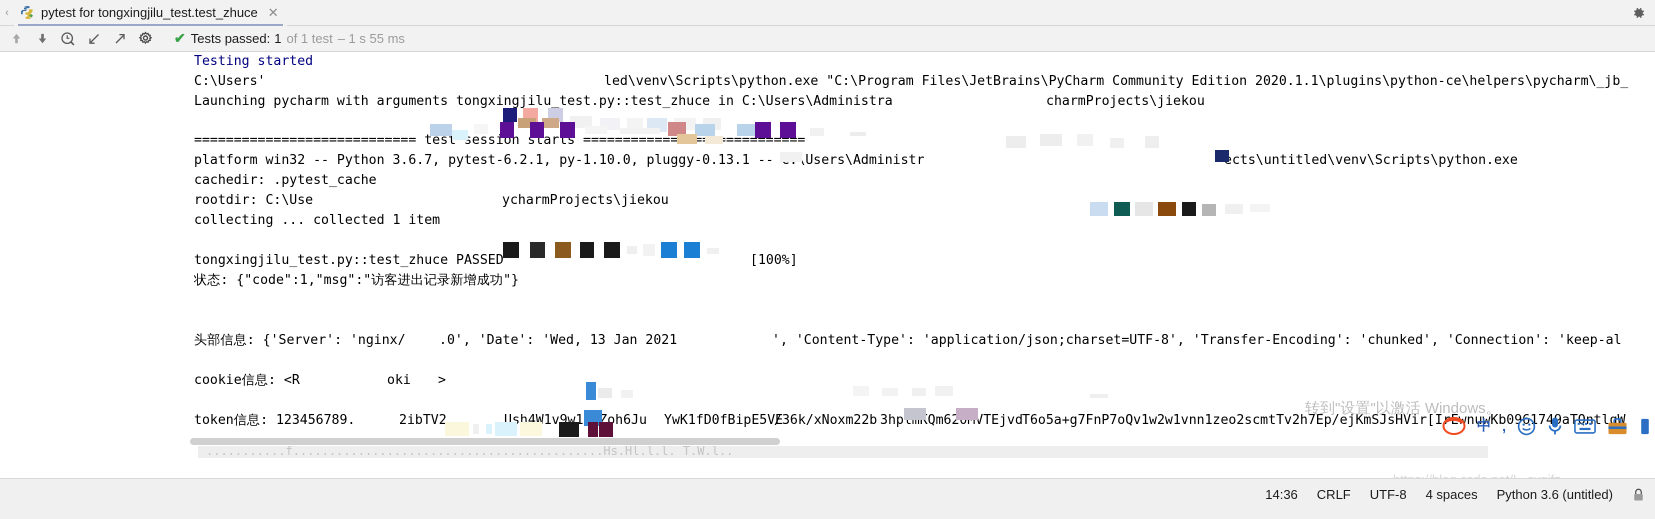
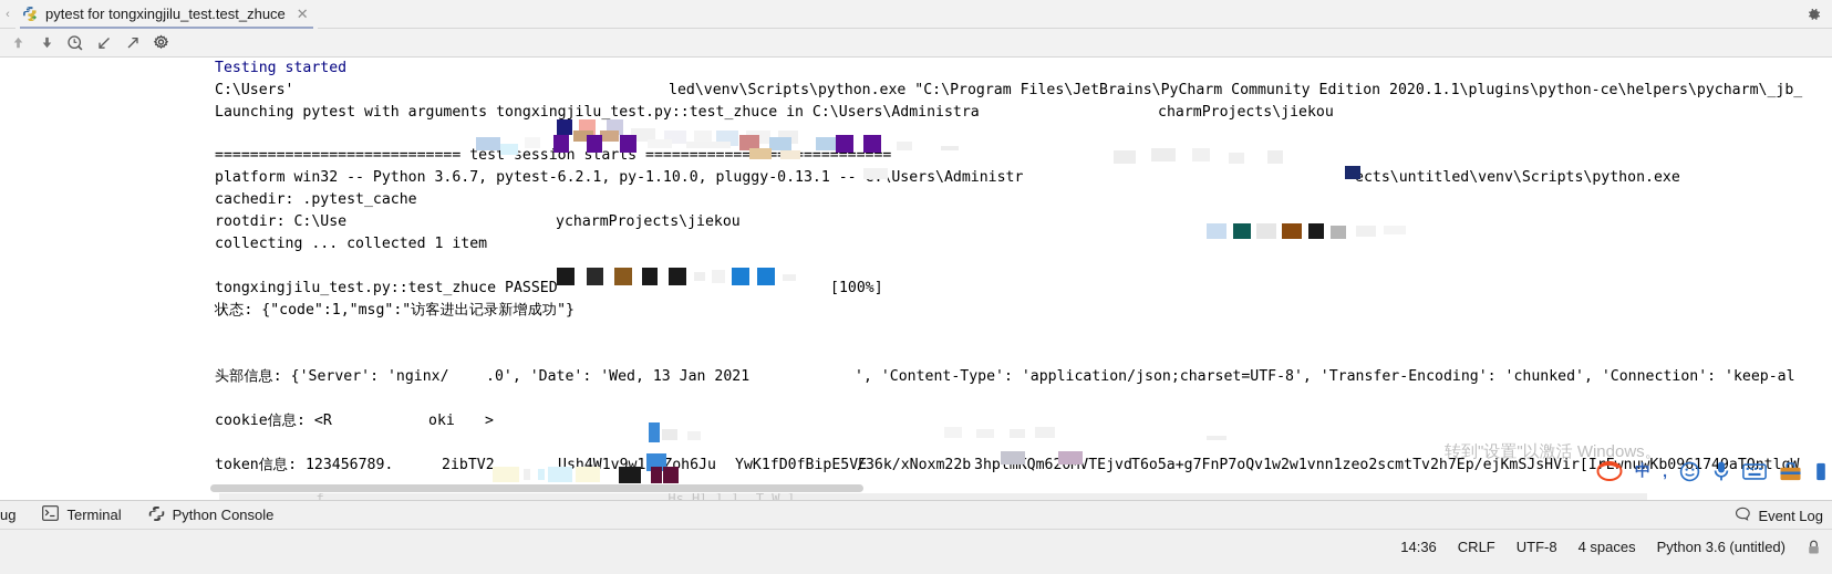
  ‹
  pytest for tongxingjilu_test.test_zhuce
  ✕
- ✔
- Tests passed:
- 1
- of 1 test
- – 1 s 55 ms
  Testing started
  C:\Users'
  led\venv\Scripts\python.exe "C:\Program Files\JetBrains\PyCharm Community Edition 2020.1.1\plugins\python-ce\helpers\pycharm\_jb_
- Launching pycharm with arguments tongxingjilu_test.py::test_zhuce in C:\Users\Administra
+ Launching pytest with arguments tongxingjilu_test.py::test_zhuce in C:\Users\Administra
  charmProjects\jiekou
  ============================ test session starts =======================
  platform win32 -- Python 3.6.7, pytest-6.2.1, py-1.10.0, pluggy-0.13.1 --Users\Administr
  cts\untitled\venv\Scripts\python.exe
  cachedir: .pytest_cache
  rootdir: C:\Use
  ycharmProjects\jiekou
  collecting ... collected 1 item
  tongxingjilu_test.py::test_zhuce PASSED
  [100%]
  状态: {"code":1,"msg":"访客进出记录新增成功"}
  头部信息: {'Server': 'nginx/
  .0', 'Date': 'Wed, 13 Jan 2021
  ', 'Content-Type': 'application/json;charset=UTF-8', 'Transfer-Encoding': 'chunked', 'Connection': 'keep-al
  cookie信息: <R
  oki
  >
  token信息: 123456789.
  2ibTV2
  Ush4W1v9w1Zoh6Ju
  YwK1fD0fBipE5VE
  /36k/xNoxm22b
  3hplmKQm620MVTEjvd
  T6o5a+g7FnP7oQv1w2w1vnn1zeo2scmtTv2h7Ep/ejKmSJsHVir[InuwKb096174aTQntl
  ...........f...........................................Hs.Hl.l.l. T.W.l..
  转到"设置"以激活 Windows。
  中
  ,
+ ug
+ Terminal
+ Python Console
+ Event Log
  14:36
  CRLF
  UTF-8
  4 spaces
  Python 3.6 (untitled)
